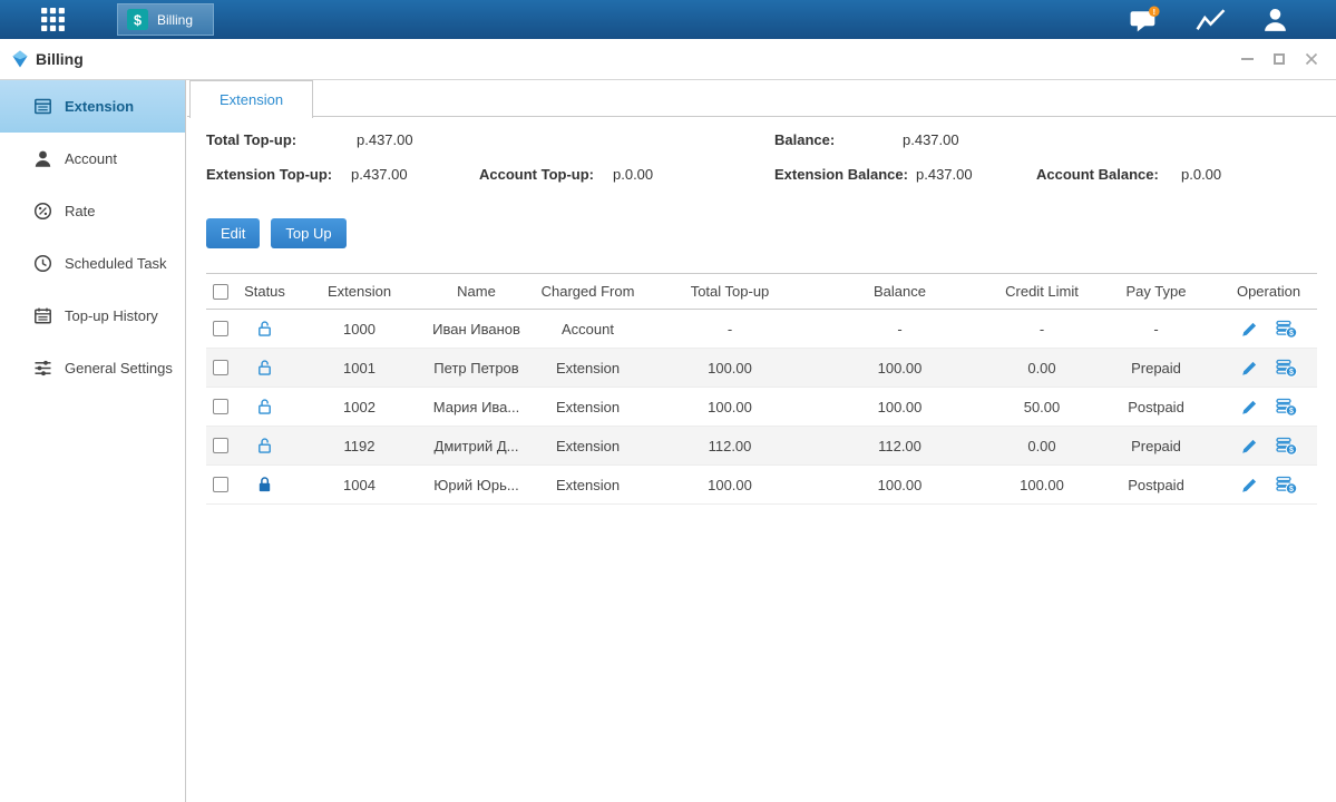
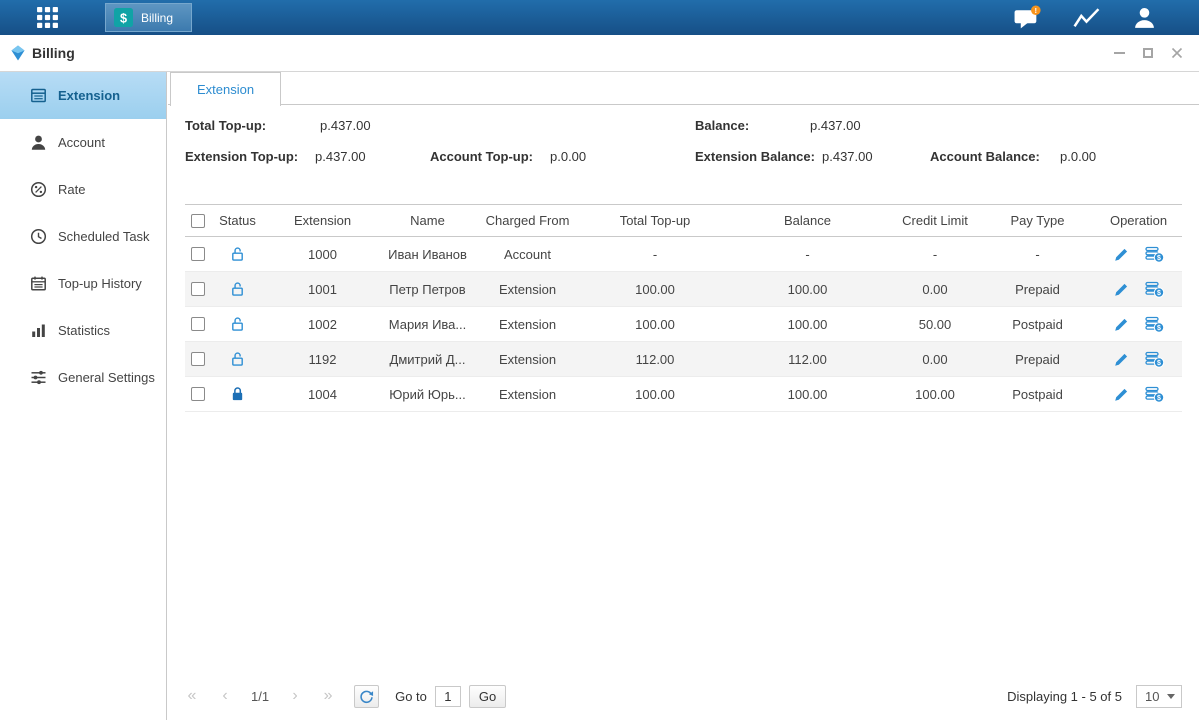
  Billing
  Billing
  Extension
  Account
  Rate
  Scheduled Task
  Top-up History
+ Statistics
  General Settings
  Extension
  Total Top-up:
  p.437.00
  Balance:
  p.437.00
  Extension Top-up:
  p.437.00
  Account Top-up:
  p.0.00
  Extension Balance:
  p.437.00
  Account Balance:
  p.0.00
- Edit
- Top Up
  Status
  Extension
  Name
  Charged From
  Total Top-up
  Balance
  Credit Limit
  Pay Type
  Operation
  1000
  Иван Иванов
  Account
  -
  -
  -
  -
  1001
  Петр Петров
  Extension
  100.00
  100.00
  0.00
  Prepaid
  1002
  Мария Ива...
  Extension
  100.00
  100.00
  50.00
  Postpaid
  1192
  Дмитрий Д...
  Extension
  112.00
  112.00
  0.00
  Prepaid
  1004
  Юрий Юрь...
  Extension
  100.00
  100.00
  100.00
  Postpaid
+ «
+ ‹
+ 1/1
+ ›
+ »
+ Go to
+ 1
+ Go
+ Displaying 1 - 5 of 5
+ 10
